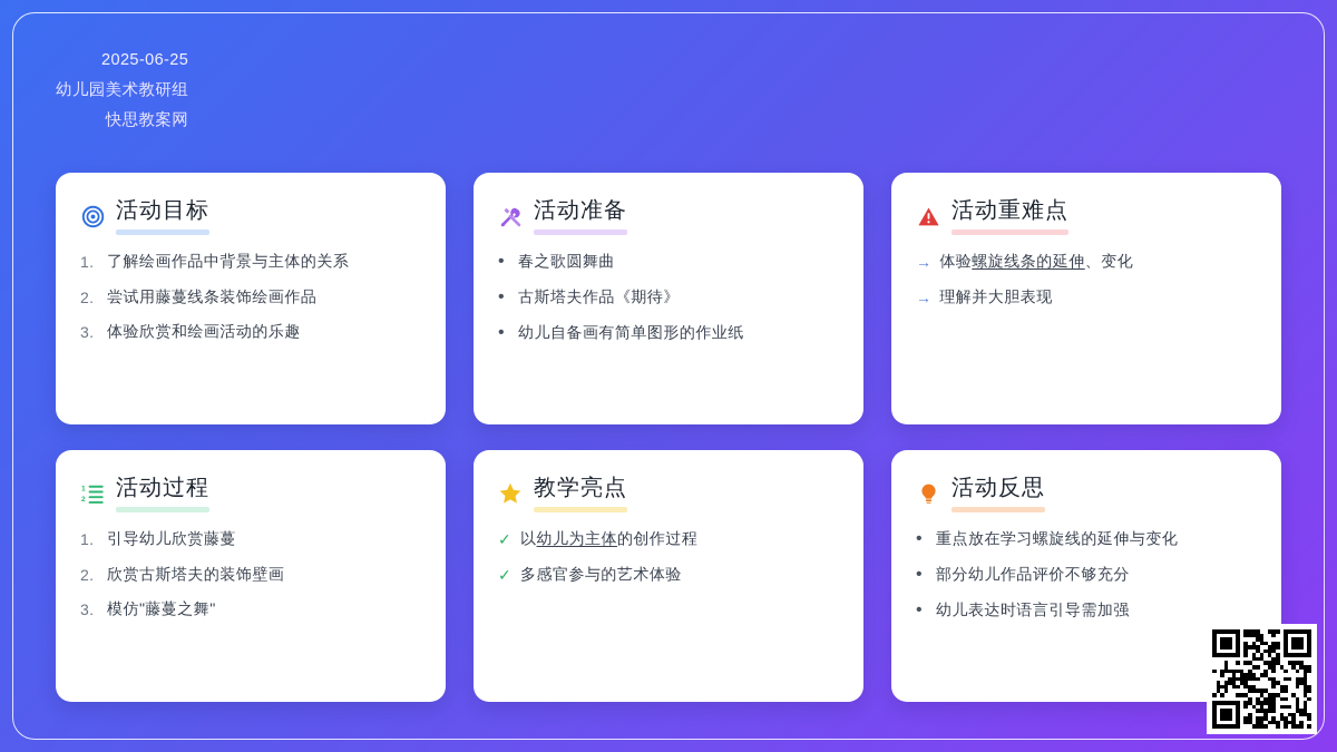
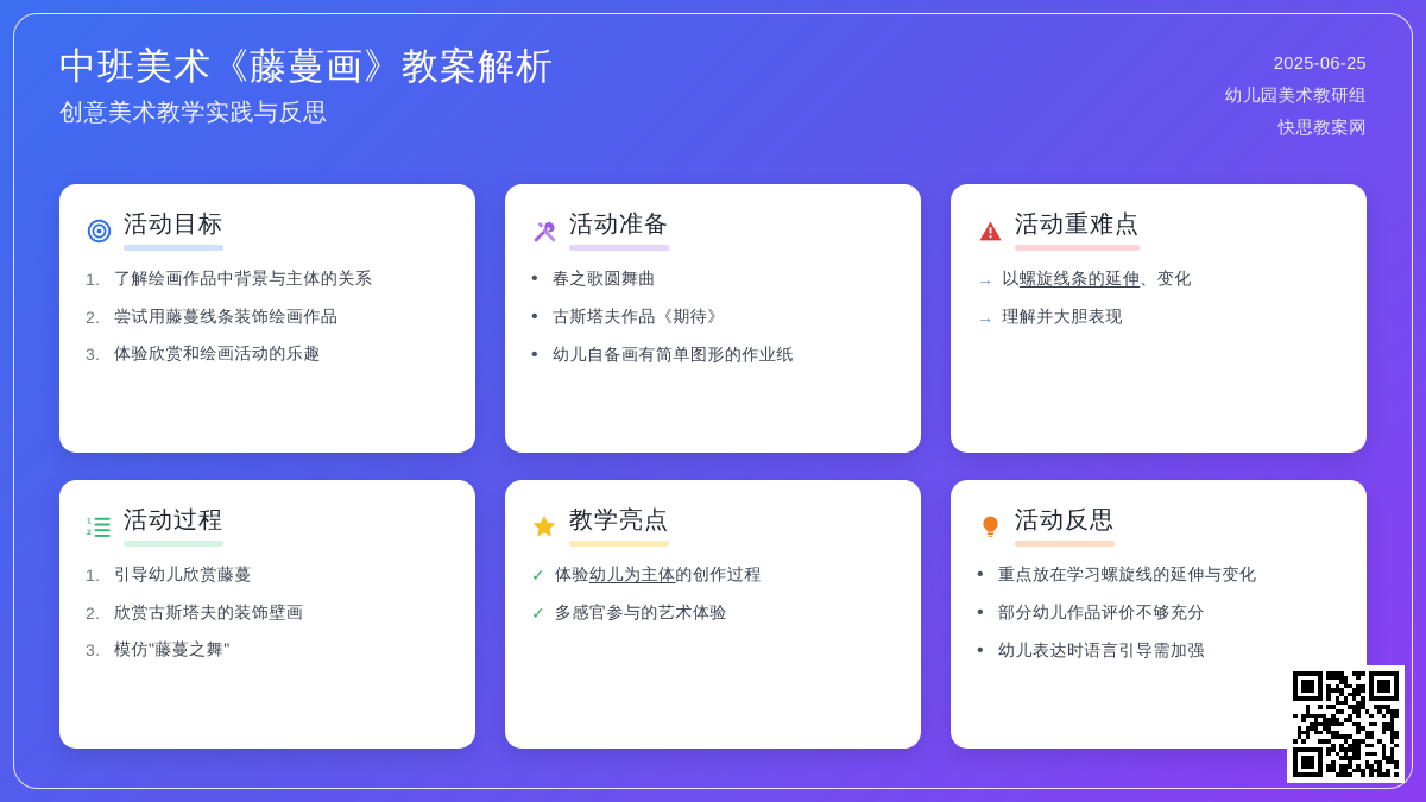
+ 中班美术《藤蔓画》教案解析
+ 创意美术教学实践与反思
  2025-06-25
  幼儿园美术教研组
  快思教案网
  活动目标
  1.
  了解绘画作品中背景与主体的关系
  2.
  尝试用藤蔓线条装饰绘画作品
  3.
  体验欣赏和绘画活动的乐趣
  活动准备
  •
  春之歌圆舞曲
  •
  古斯塔夫作品《期待》
  •
  幼儿自备画有简单图形的作业纸
  活动重难点
  →
- 体验螺旋线条的延伸、变化
+ 以螺旋线条的延伸、变化
  →
  理解并大胆表现
  活动过程
  1.
  引导幼儿欣赏藤蔓
  2.
  欣赏古斯塔夫的装饰壁画
  3.
  模仿"藤蔓之舞"
  教学亮点
  ✓
- 以幼儿为主体的创作过程
+ 体验幼儿为主体的创作过程
  ✓
  多感官参与的艺术体验
  活动反思
  •
  重点放在学习螺旋线的延伸与变化
  •
  部分幼儿作品评价不够充分
  •
  幼儿表达时语言引导需加强
